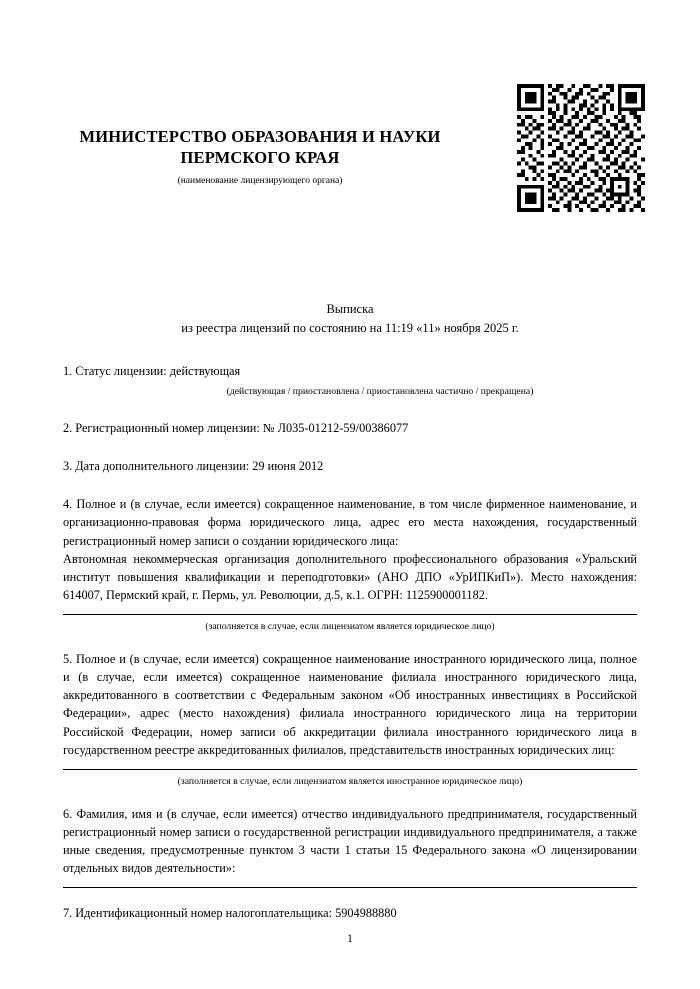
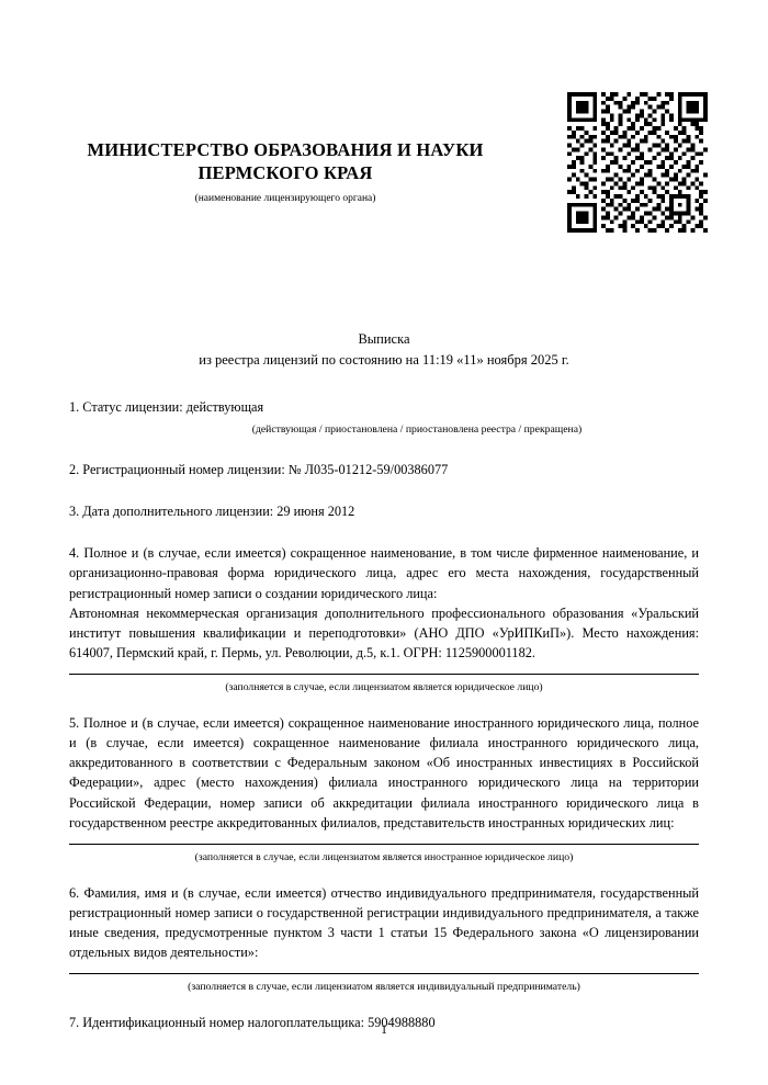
  МИНИСТЕРСТВО ОБРАЗОВАНИЯ И НАУКИ
  ПЕРМСКОГО КРАЯ
  (наименование лицензирующего органа)
  Выписка
  из реестра лицензий по состоянию на 11:19 «11» ноября 2025 г.
  1. Статус лицензии: действующая
- (действующая / приостановлена / приостановлена частично / прекращена)
+ (действующая / приостановлена / приостановлена реестра / прекращена)
  2. Регистрационный номер лицензии: № Л035-01212-59/00386077
  3. Дата дополнительного лицензии: 29 июня 2012
  4. Полное и (в случае, если имеется) сокращенное наименование, в том числе фирменное наименование, и организационно-правовая форма юридического лица, адрес его места нахождения, государственный регистрационный номер записи о создании юридического лица:
  Автономная некоммерческая организация дополнительного профессионального образования «Уральский институт повышения квалификации и переподготовки» (АНО ДПО «УрИПКиП»). Место нахождения: 614007, Пермский край, г. Пермь, ул. Революции, д.5, к.1. ОГРН: 1125900001182.
  (заполняется в случае, если лицензиатом является юридическое лицо)
  5. Полное и (в случае, если имеется) сокращенное наименование иностранного юридического лица, полное и (в случае, если имеется) сокращенное наименование филиала иностранного юридического лица, аккредитованного в соответствии с Федеральным законом «Об иностранных инвестициях в Российской Федерации», адрес (место нахождения) филиала иностранного юридического лица на территории Российской Федерации, номер записи об аккредитации филиала иностранного юридического лица в государственном реестре аккредитованных филиалов, представительств иностранных юридических лиц:
  (заполняется в случае, если лицензиатом является иностранное юридическое лицо)
  6. Фамилия, имя и (в случае, если имеется) отчество индивидуального предпринимателя, государственный регистрационный номер записи о государственной регистрации индивидуального предпринимателя, а также иные сведения, предусмотренные пунктом 3 части 1 статьи 15 Федерального закона «О лицензировании отдельных видов деятельности»:
+ (заполняется в случае, если лицензиатом является индивидуальный предприниматель)
  7. Идентификационный номер налогоплательщика: 5904988880
  1
